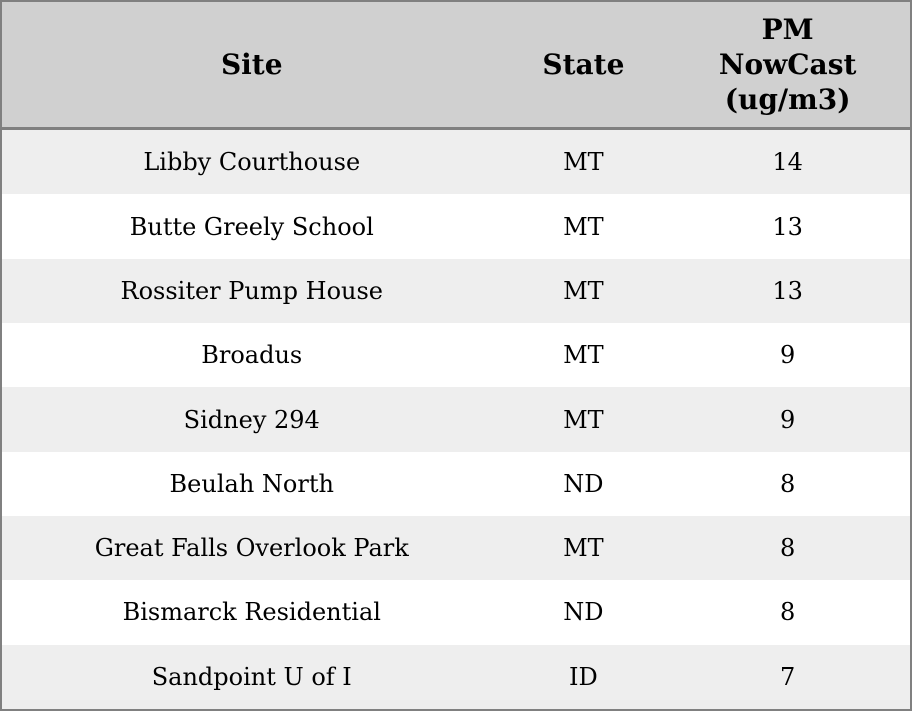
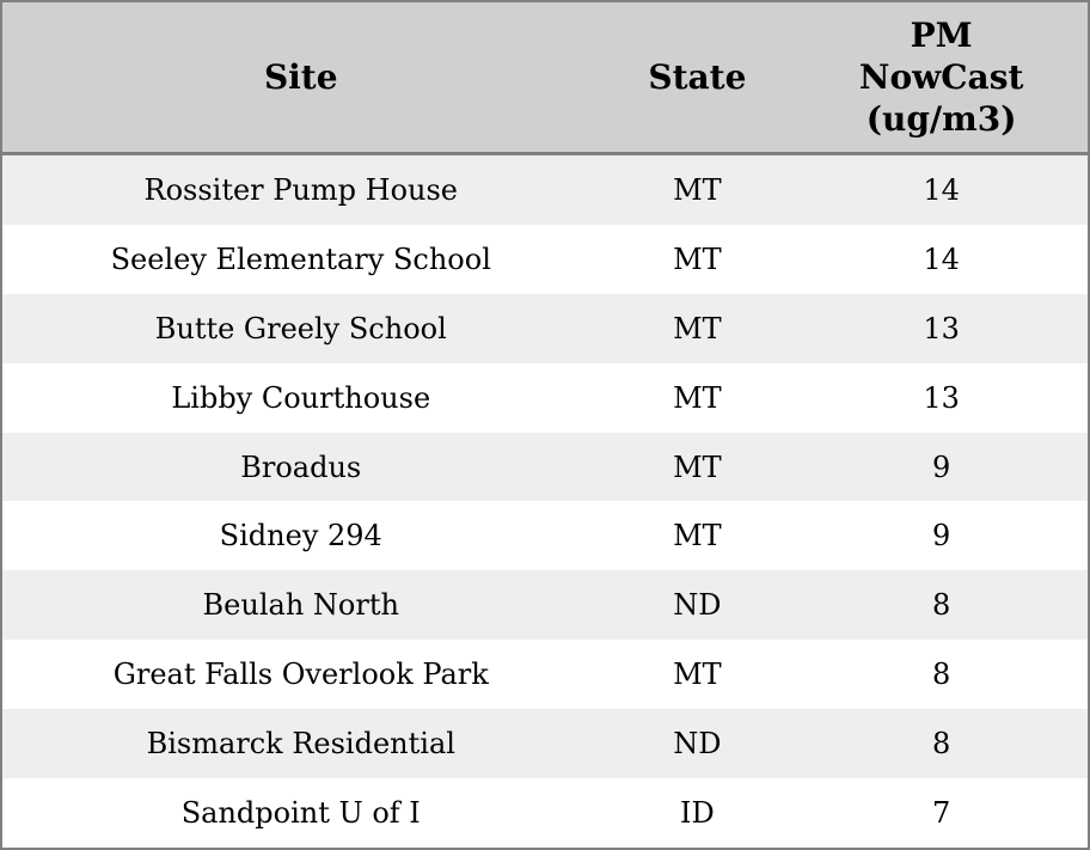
  Site	State	PM NowCast (ug/m3)
- Libby Courthouse	MT	14
+ Rossiter Pump House	MT	14
+ Seeley Elementary School	MT	14
  Butte Greely School	MT	13
- Rossiter Pump House	MT	13
+ Libby Courthouse	MT	13
  Broadus	MT	9
  Sidney 294	MT	9
  Beulah North	ND	8
  Great Falls Overlook Park	MT	8
  Bismarck Residential	ND	8
  Sandpoint U of I	ID	7
